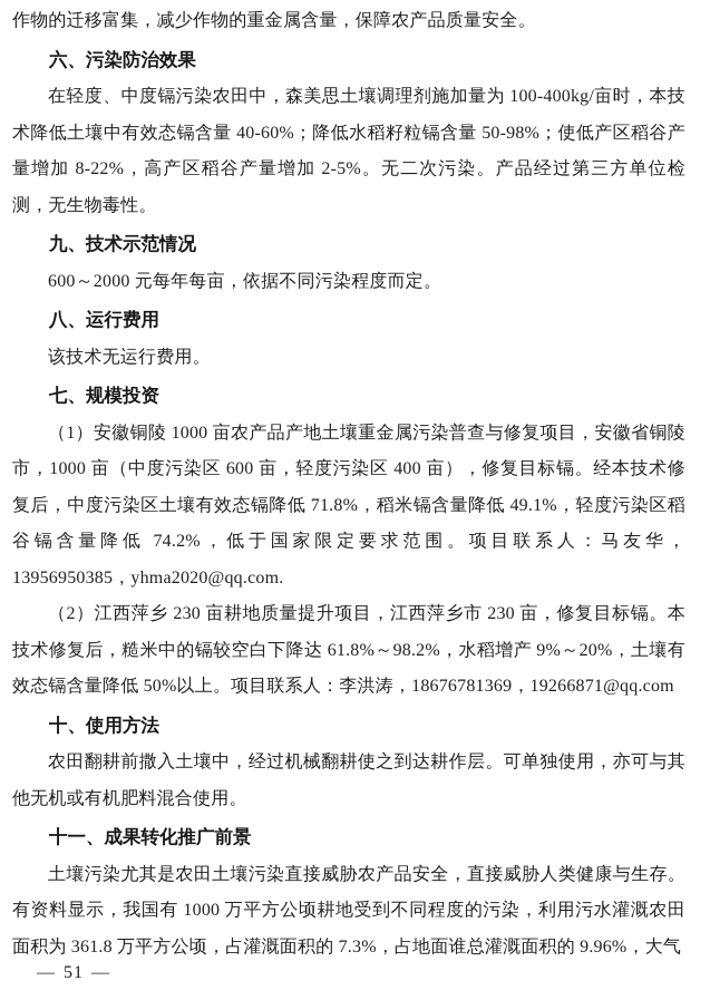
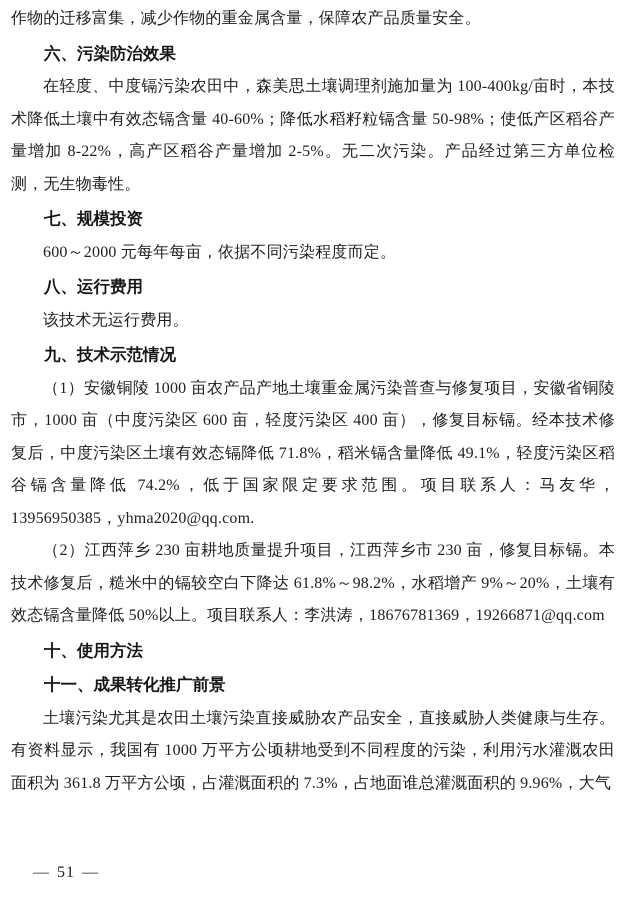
  作物的迁移富集，减少作物的重金属含量，保障农产品质量安全。
  六、污染防治效果
  在轻度、中度镉污染农田中，森美思土壤调理剂施加量为 100-400kg/亩时，本技术降低土壤中有效态镉含量 40-60%；降低水稻籽粒镉含量 50-98%；使低产区稻谷产量增加 8-22%，高产区稻谷产量增加 2-5%。无二次污染。产品经过第三方单位检测，无生物毒性。
- 九、技术示范情况
+ 七、规模投资
  600～2000 元每年每亩，依据不同污染程度而定。
  八、运行费用
  该技术无运行费用。
- 七、规模投资
+ 九、技术示范情况
  （1）安徽铜陵 1000 亩农产品产地土壤重金属污染普查与修复项目，安徽省铜陵市，1000 亩（中度污染区 600 亩，轻度污染区 400 亩），修复目标镉。经本技术修复后，中度污染区土壤有效态镉降低 71.8%，稻米镉含量降低 49.1%，轻度污染区稻谷镉含量降低 74.2%，低于国家限定要求范围。项目联系人：马友华，13956950385，yhma2020@qq.com.
  （2）江西萍乡 230 亩耕地质量提升项目，江西萍乡市 230 亩，修复目标镉。本技术修复后，糙米中的镉较空白下降达 61.8%～98.2%，水稻增产 9%～20%，土壤有效态镉含量降低 50%以上。项目联系人：李洪涛，18676781369，19266871@qq.com
  十、使用方法
- 农田翻耕前撒入土壤中，经过机械翻耕使之到达耕作层。可单独使用，亦可与其他无机或有机肥料混合使用。
  十一、成果转化推广前景
  土壤污染尤其是农田土壤污染直接威胁农产品安全，直接威胁人类健康与生存。有资料显示，我国有 1000 万平方公顷耕地受到不同程度的污染，利用污水灌溉农田面积为 361.8 万平方公顷，占灌溉面积的 7.3%，占地面谁总灌溉面积的 9.96%，大气
  — 51 —
